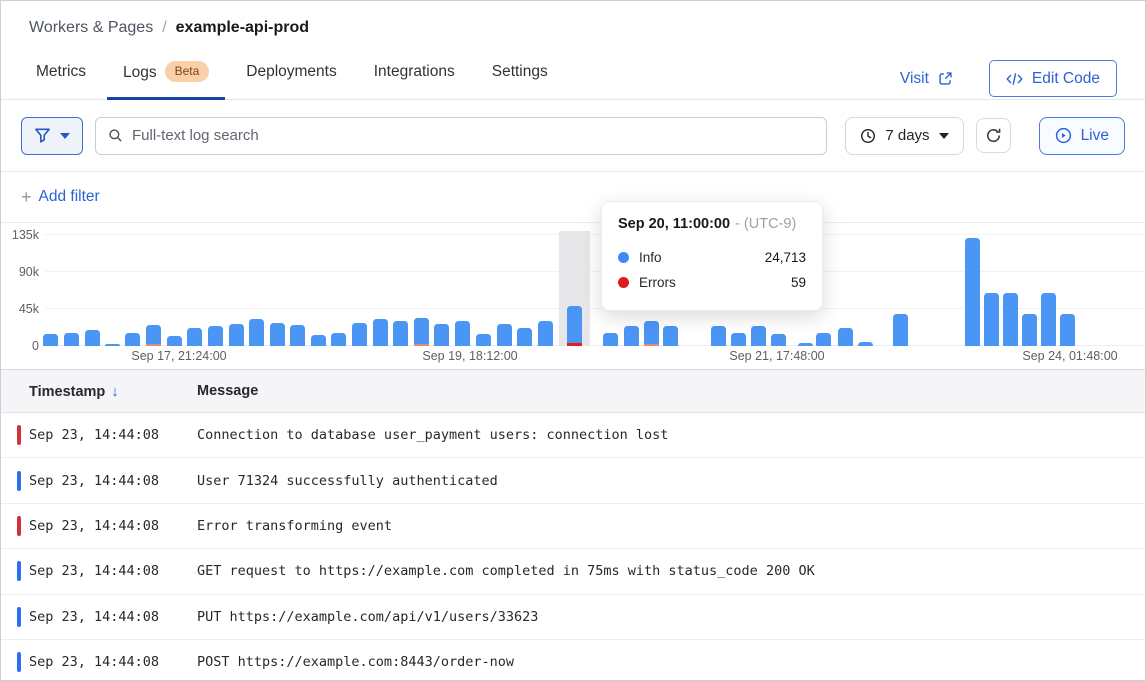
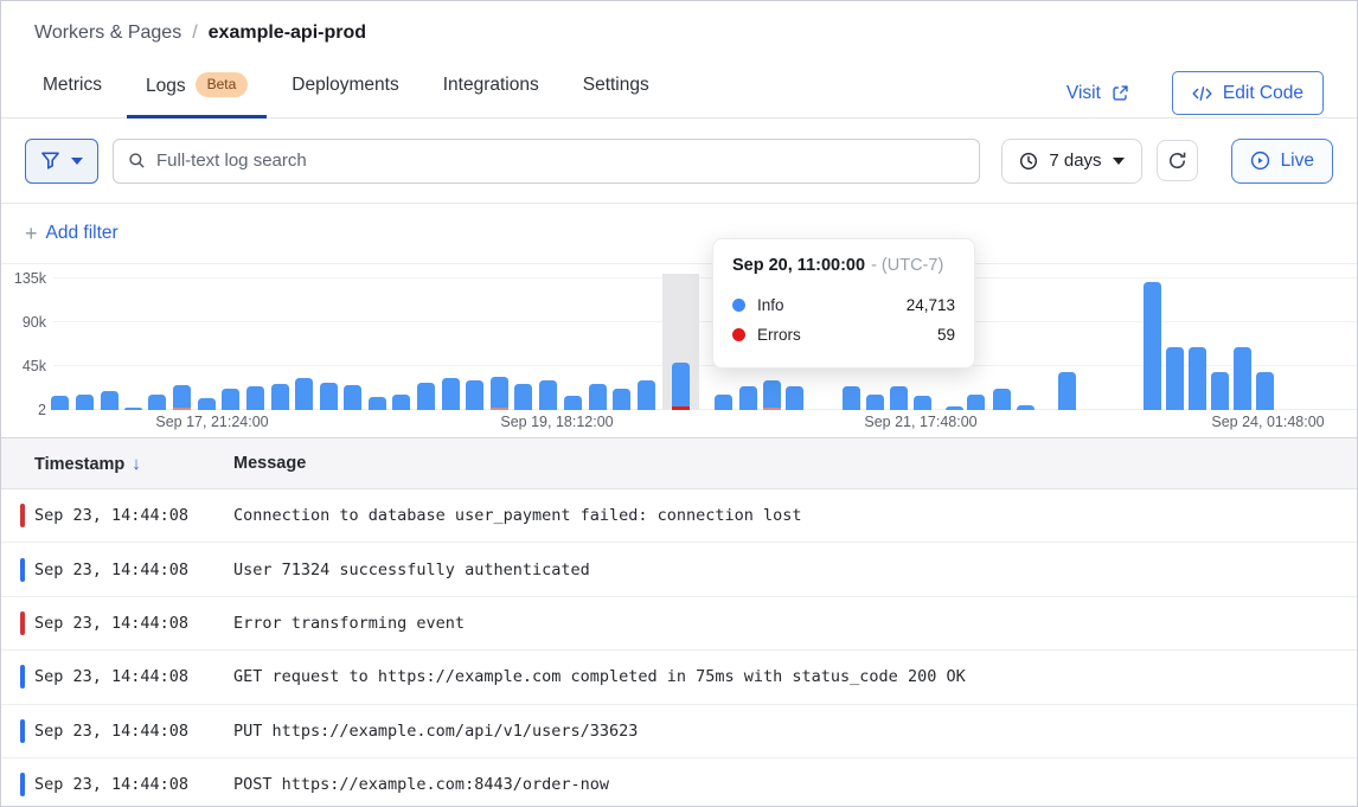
  Workers & Pages / example-api-prod
  Metrics
  Logs Beta
  Deployments
  Integrations
  Settings
  Visit
  Edit Code
  Full-text log search
  7 days
  Live
  +
  Add filter
  135k
  90k
  45k
- 0
+ 2
- Sep 20, 11:00:00 - (UTC-9)
+ Sep 20, 11:00:00 - (UTC-7)
  Info
  24,713
  Errors
  59
  Sep 17, 21:24:00
  Sep 19, 18:12:00
  Sep 21, 17:48:00
  Sep 24, 01:48:00
  Timestamp ↓
  Message
  Sep 23, 14:44:08
- Connection to database user_payment users: connection lost
+ Connection to database user_payment failed: connection lost
  Sep 23, 14:44:08
  User 71324 successfully authenticated
  Sep 23, 14:44:08
  Error transforming event
  Sep 23, 14:44:08
  GET request to https://example.com completed in 75ms with status_code 200 OK
  Sep 23, 14:44:08
  PUT https://example.com/api/v1/users/33623
  Sep 23, 14:44:08
  POST https://example.com:8443/order-now
